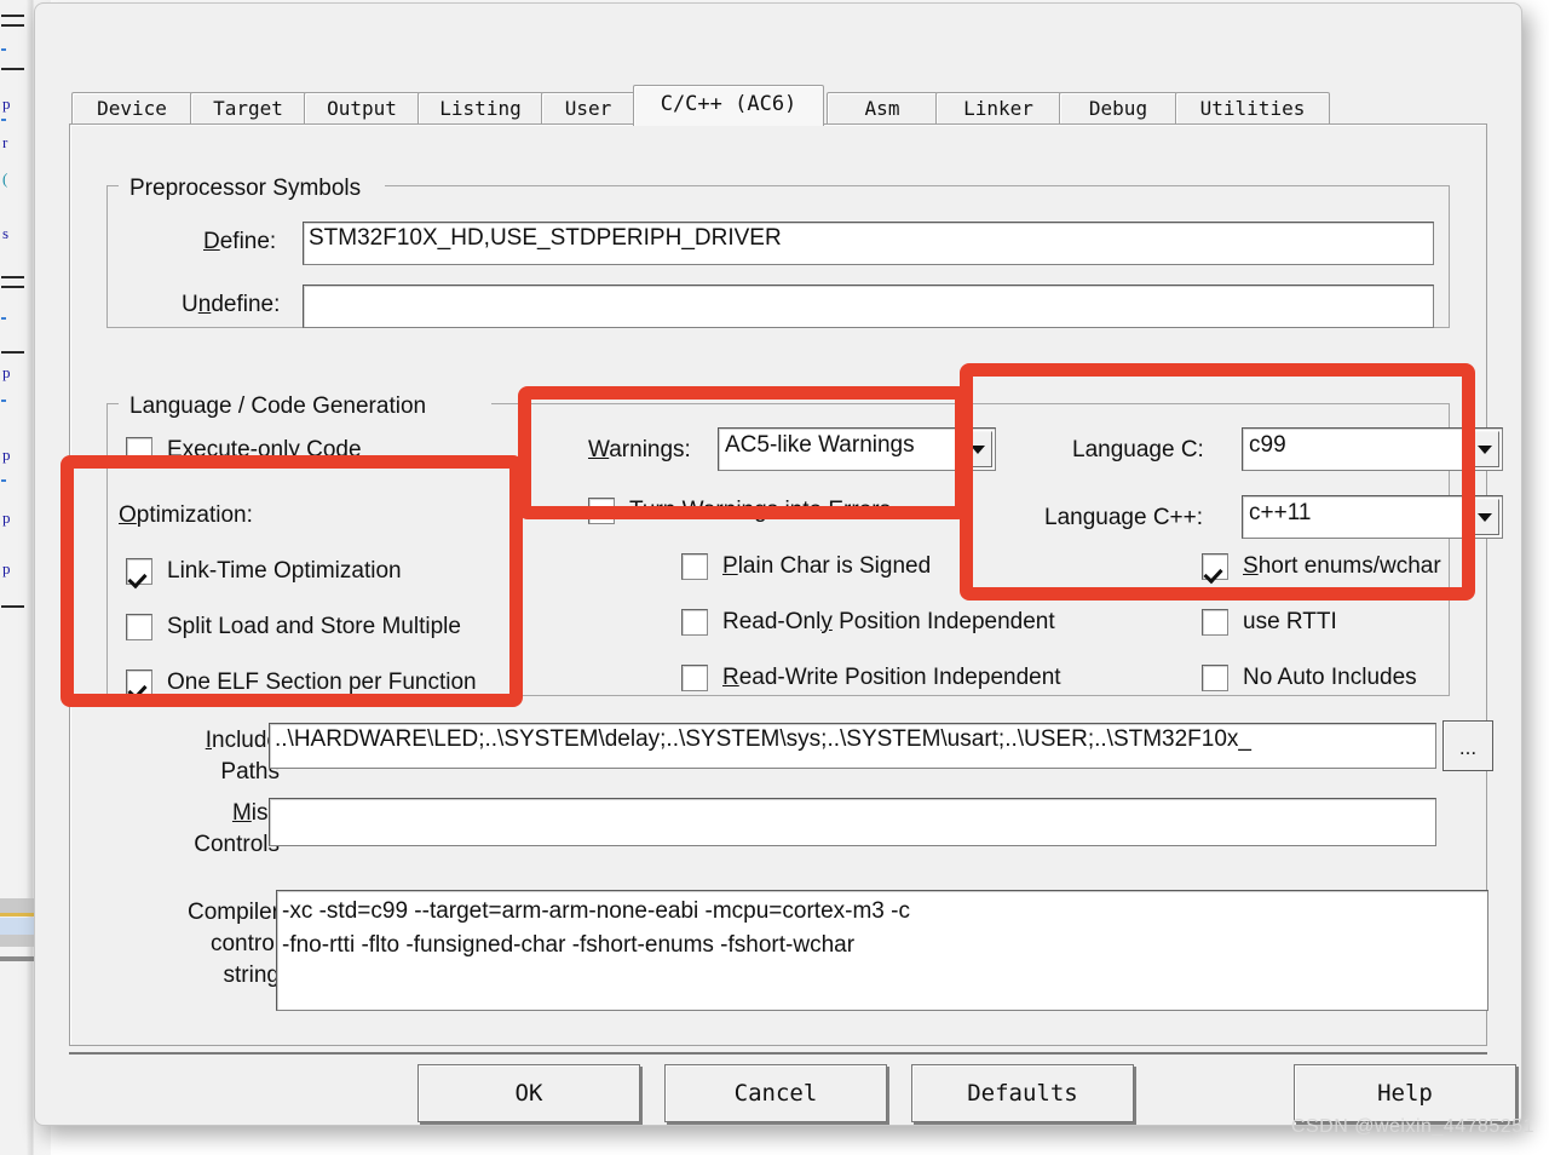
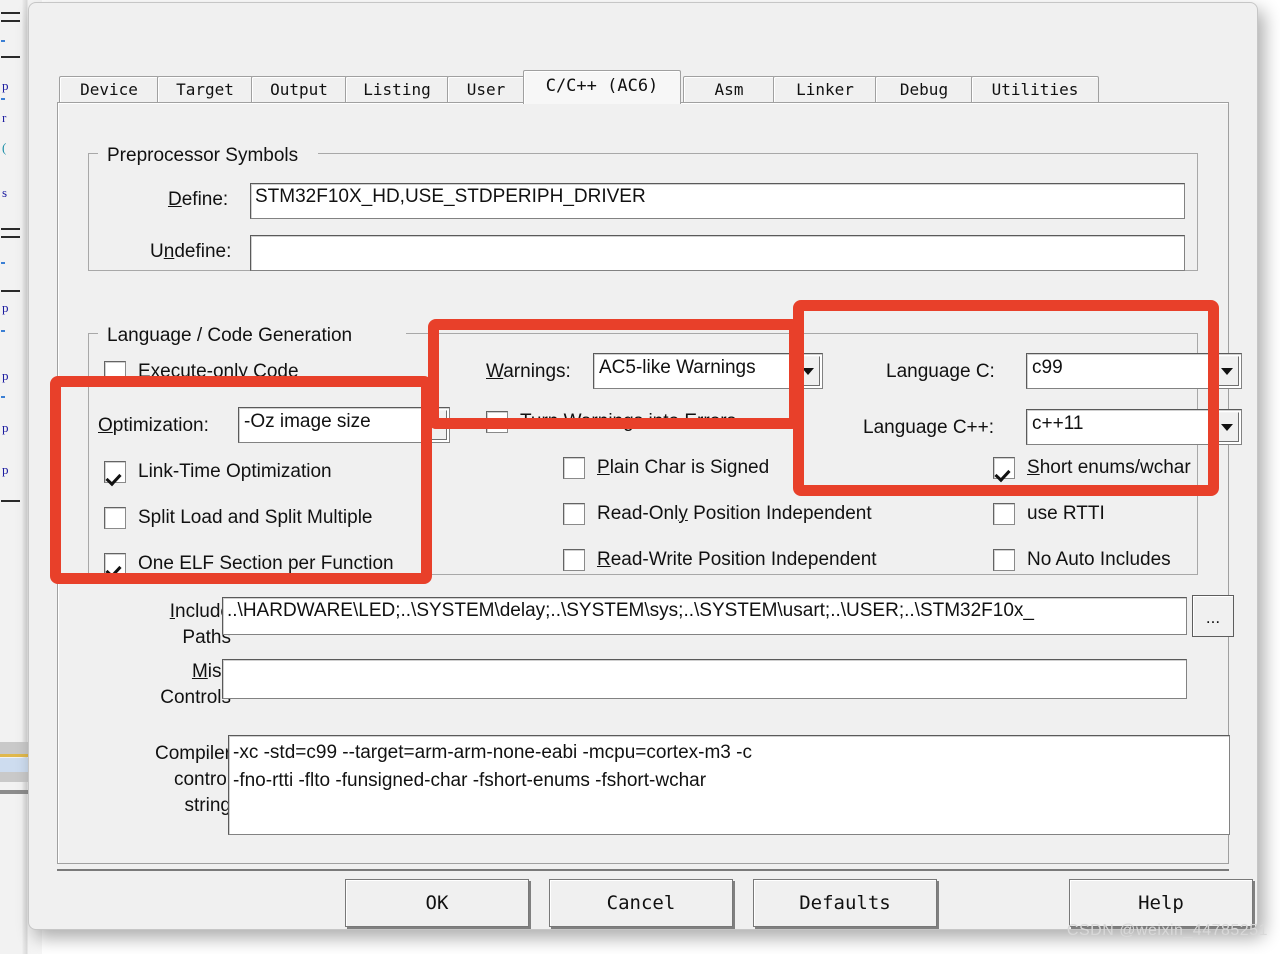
  p
  r
  (
  s
  p
  p
  p
  p
  Device
  Target
  Output
  Listing
  User
  C/C++ (AC6)
  Asm
  Linker
  Debug
  Utilities
  Preprocessor Symbols
  Define:
  STM32F10X_HD,USE_STDPERIPH_DRIVER
  Undefine:
  Language / Code Generation
  Execute-only Code
  Optimization:
+ -Oz image size
  Link-Time Optimization
- Split Load and Store Multiple
+ Split Load and Split Multiple
  One ELF Section per Function
  Warnings:
  AC5-like Warnings
  Turn Warnings into Errors
  Plain Char is Signed
  Read-Only Position Independent
  Read-Write Position Independent
  Language C:
  c99
  Language C++:
  c++11
  Short enums/wchar
  use RTTI
  No Auto Includes
  Includ
  Paths
  ..\HARDWARE\LED;..\SYSTEM\delay;..\SYSTEM\sys;..\SYSTEM\usart;..\USER;..\STM32F10x_
  ...
  Mis
  Control
  Compile
  contro
  string
  -xc -std=c99 --target=arm-arm-none-eabi -mcpu=cortex-m3 -c
  -fno-rtti -flto -funsigned-char -fshort-enums -fshort-wchar
  OK
  Cancel
  Defaults
  Help
  CSDN @weixin_44785251
